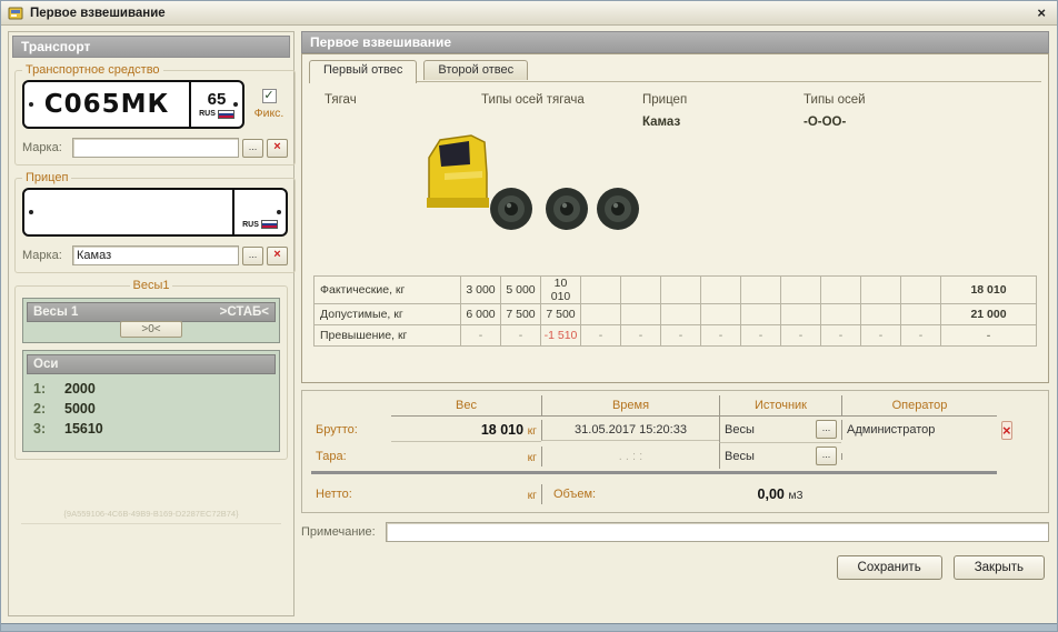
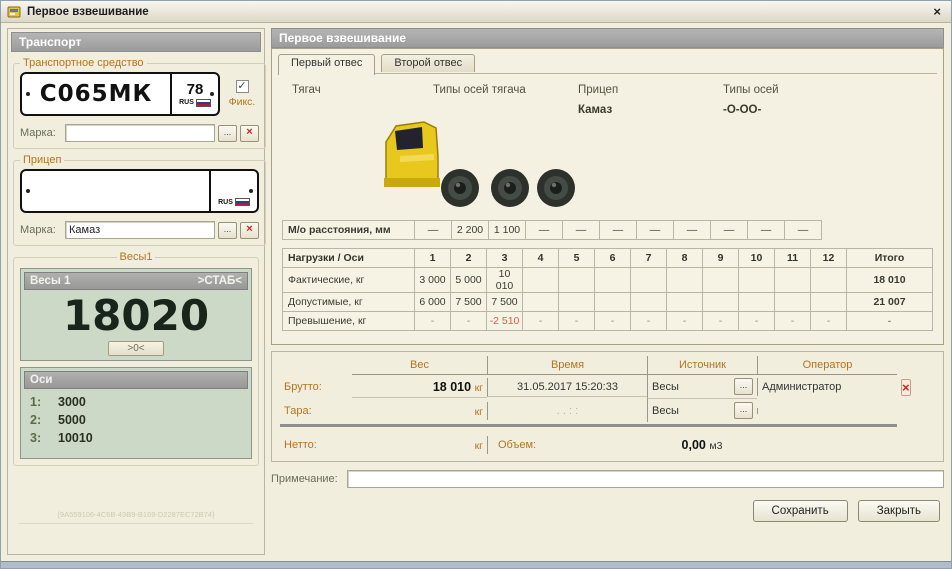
  Первое взвешивание
  ×
  Транспорт
  Транспортное средство
  С065МК
- 65
+ 78
  ✓
  Фикс.
  Марка:
  ...
  ×
  Прицеп
  Марка:
  Камаз
  ...
  ×
  Весы1
  Весы 1
  >СТАБ<
+ 18020
  >0<
  Оси
  1:
- 2000
+ 3000
  2:
  5000
  3:
- 15610
+ 10010
  {9A559106-4C6B-49B9-B169-D2287EC72B74}
  Первое взвешивание
  Первый отвес Второй отвес
  Тягач
  Типы осей тягача
  Прицеп
  Типы осей
  Камаз
  -О-ОО-
+ М/о расстояния, мм	—	2 200	1 100	—	—	—	—	—	—	—	—
+ Нагрузки / Оси	1	2	3	4	5	6	7	8	9	10	11	12	Итого
  Фактические, кг	3 000	5 000	10 010										18 010
- Допустимые, кг	6 000	7 500	7 500										21 000
+ Допустимые, кг	6 000	7 500	7 500										21 007
- Превышение, кг	-	-	-1 510	-	-	-	-	-	-	-	-	-	-
+ Превышение, кг	-	-	-2 510	-	-	-	-	-	-	-	-	-	-
  Вес
  Время
  Источник
  Оператор
  Брутто:
  18 010 кг
  31.05.2017 15:20:33
  Весы
  ...
  Администратор
  ×
  Тара:
  кг
  . . : :
  Весы
  ...
  Нетто:
  кг
  Объем:
  0,00 м3
  Примечание:
  Сохранить
  Закрыть
